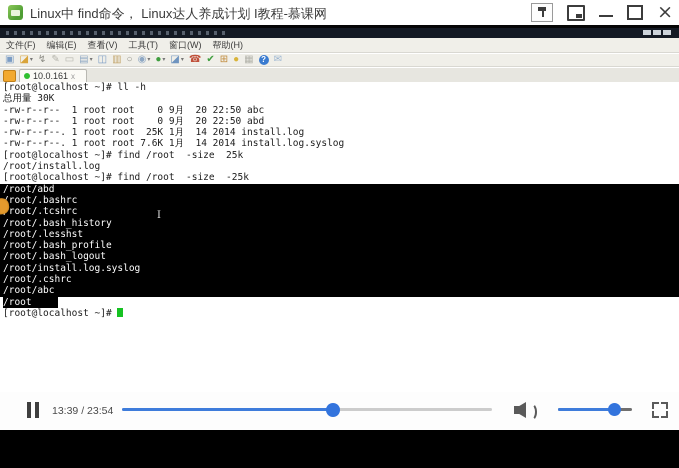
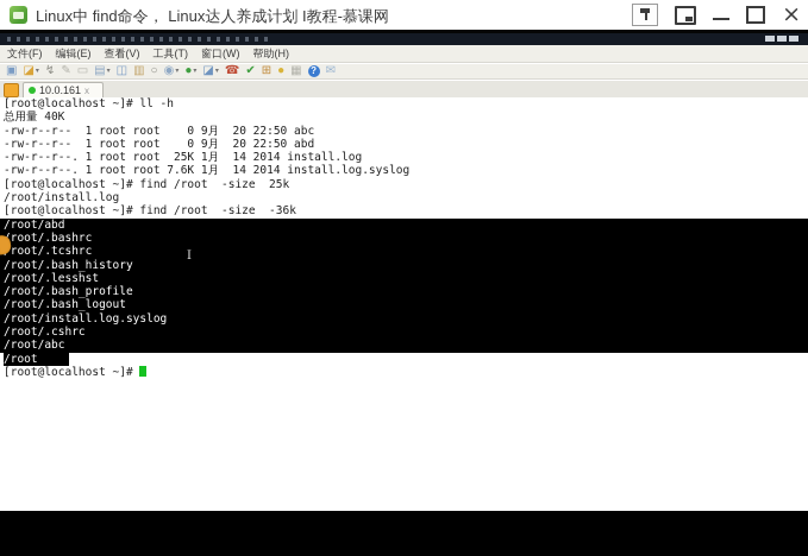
  Linux中 find命令， Linux达人养成计划 I教程-慕课网
  ×
  文件(F)
  编辑(E)
  查看(V)
  工具(T)
  窗口(W)
  帮助(H)
  ▣
  ◪
  ↯
  ✎
  ▭
  ▤
  ◫
  ▥
  ○
  ◉
  ●
  ◪
  ☎
  ✔
  ⊞
  ●
  ▦
  ?
  ✉
  10.0.161
  x
  [root@localhost ~]# ll -h
- 总用量 30K
+ 总用量 40K
  -rw-r--r-- 1 root root 0 9月 20 22:50 abc
  -rw-r--r-- 1 root root 0 9月 20 22:50 abd
  -rw-r--r--. 1 root root 25K 1月 14 2014 install.log
  -rw-r--r--. 1 root root 7.6K 1月 14 2014 install.log.syslog
  [root@localhost ~]# find /root -size 25k
  /root/install.log
- [root@localhost ~]# find /root -size -25k
+ [root@localhost ~]# find /root -size -36k
  /root/abd
  root/.bashrc
  root/.tcshrc
  /root/.bash_history
  /root/.lesshst
  /root/.bash_profile
  /root/.bash_logout
  /root/install.log.syslog
  /root/.cshrc
  /root/abc
  /root
  [root@localhost ~]#
  I
- 13:39 / 23:54
